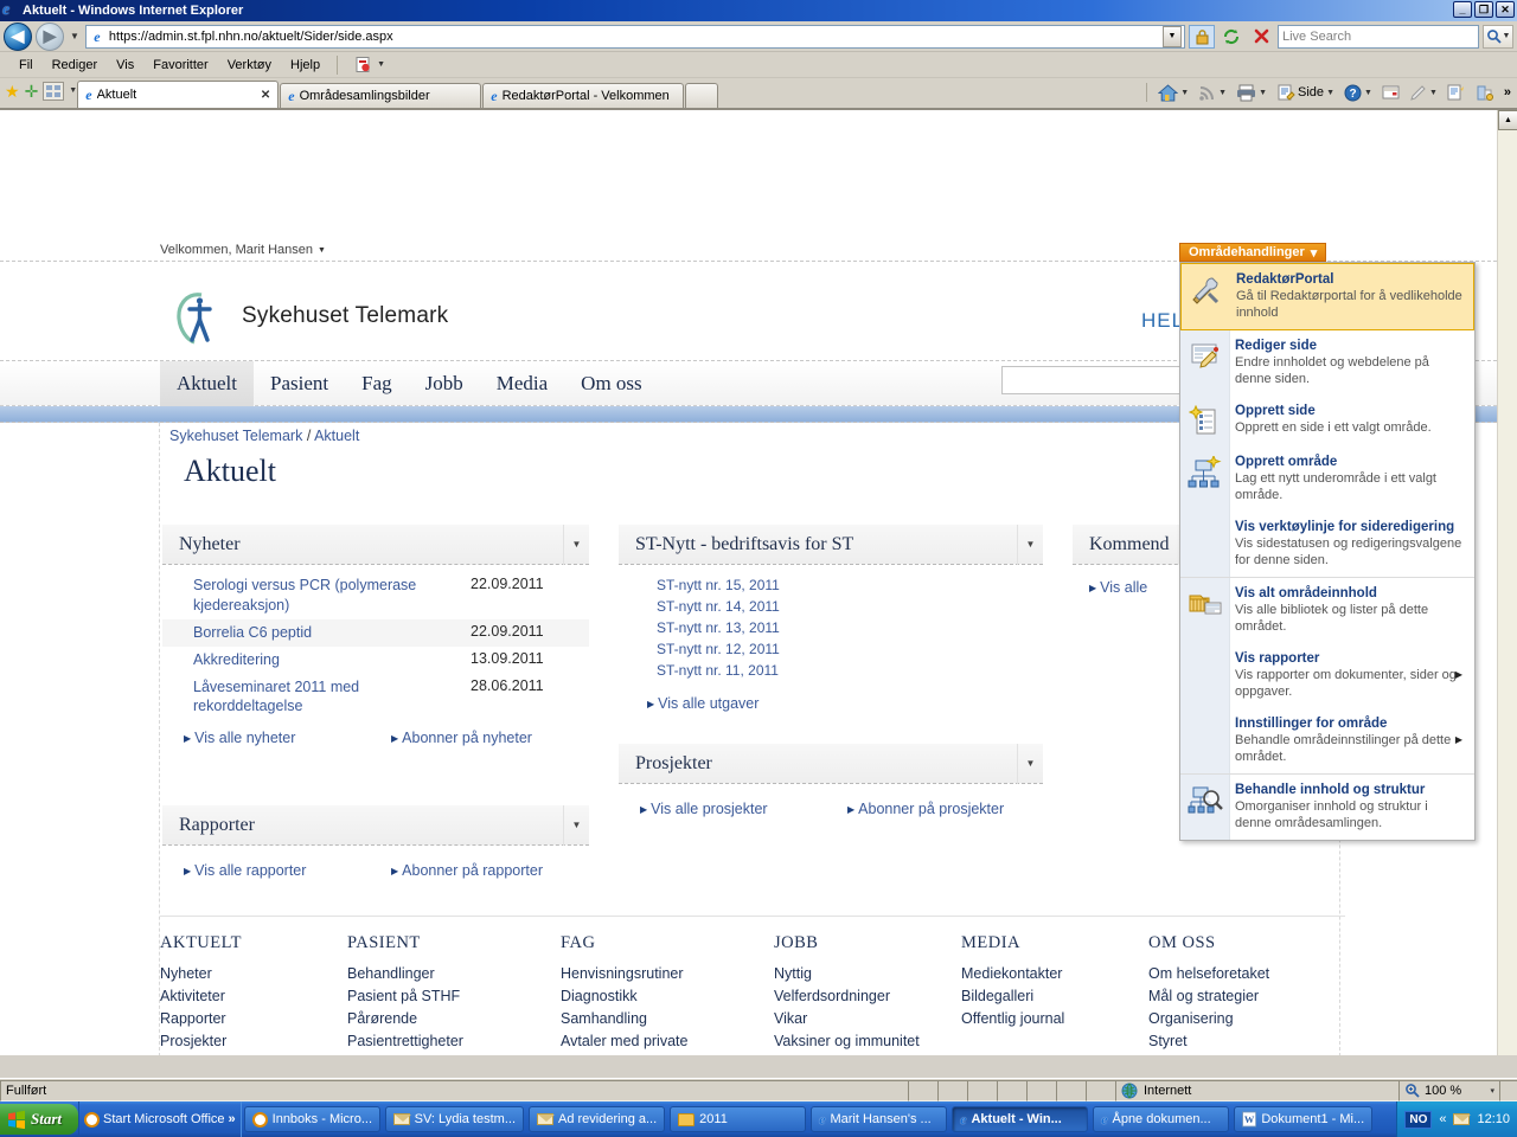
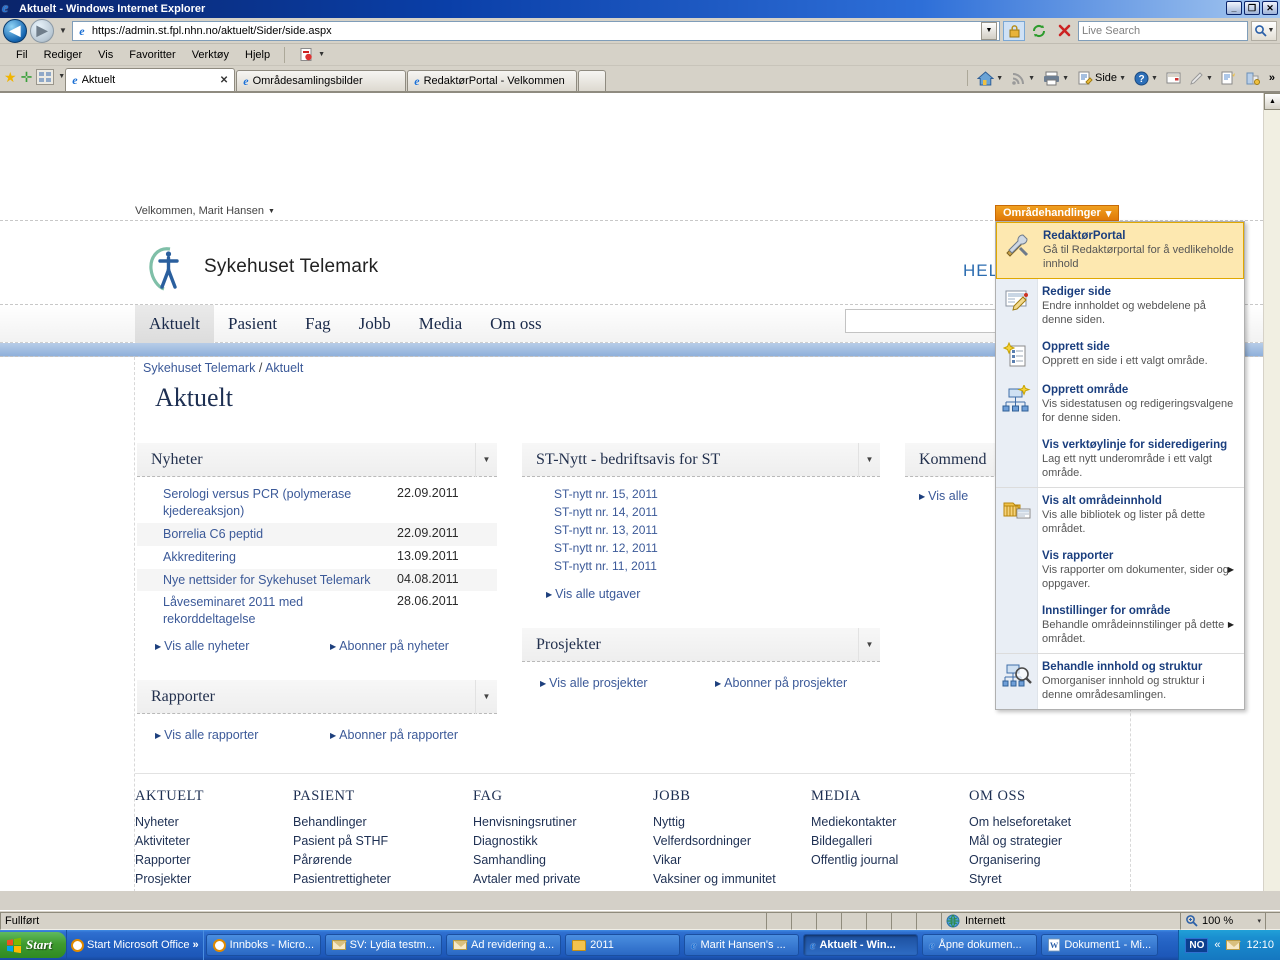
  e
  Aktuelt - Windows Internet Explorer
  _
  ❐
  ✕
  ◀
  ▶
  ▼
  e
  https://admin.st.fpl.nhn.no/aktuelt/Sider/side.aspx
  Live Search
  Fil
  Rediger
  Vis
  Favoritter
  Verktøy
  Hjelp
  ★
  ✛
  e
  Aktuelt
  ✕
  e
  Områdesamlingsbilder
  e
  RedaktørPortal - Velkommen
  Side
  ?
  »
  Velkommen, Marit Hansen
  Sykehuset Telemark
  HEL
  Aktuelt
  Pasient
  Fag
  Jobb
  Media
  Om oss
  Sykehuset Telemark / Aktuelt
  Aktuelt
  Nyheter
  ▼
  Serologi versus PCR (polymerase kjedereaksjon)
  22.09.2011
  Borrelia C6 peptid
  22.09.2011
  Akkreditering
  13.09.2011
+ Nye nettsider for Sykehuset Telemark
+ 04.08.2011
  Låveseminaret 2011 med rekorddeltagelse
  28.06.2011
  ▶
  Vis alle nyheter
  ▶
  Abonner på nyheter
  Rapporter
  ▼
  ▶
  Vis alle rapporter
  ▶
  Abonner på rapporter
  ST-Nytt - bedriftsavis for ST
  ▼
  ST-nytt nr. 15, 2011
  ST-nytt nr. 14, 2011
  ST-nytt nr. 13, 2011
  ST-nytt nr. 12, 2011
  ST-nytt nr. 11, 2011
  ▶
  Vis alle utgaver
  Prosjekter
  ▼
  ▶
  Vis alle prosjekter
  ▶
  Abonner på prosjekter
  Kommend
  ▶
  Vis alle
  AKTUELT
  Nyheter
  Aktiviteter
  Rapporter
  Prosjekter
  PASIENT
  Behandlinger
  Pasient på STHF
  Pårørende
  Pasientrettigheter
  FAG
  Henvisningsrutiner
  Diagnostikk
  Samhandling
  Avtaler med private
  JOBB
  Nyttig
  Velferdsordninger
  Vikar
  Vaksiner og immunitet
  MEDIA
  Mediekontakter
  Bildegalleri
  Offentlig journal
  OM OSS
  Om helseforetaket
  Mål og strategier
  Organisering
  Styret
  Områdehandlinger
  ▾
  RedaktørPortal
  Gå til Redaktørportal for å vedlikeholde innhold
  Rediger side
  Endre innholdet og webdelene på denne siden.
  Opprett side
  Opprett en side i ett valgt område.
  Opprett område
- Lag ett nytt underområde i ett valgt område.
+ Vis sidestatusen og redigeringsvalgene for denne siden.
  Vis verktøylinje for sideredigering
- Vis sidestatusen og redigeringsvalgene for denne siden.
+ Lag ett nytt underområde i ett valgt område.
  Vis alt områdeinnhold
  Vis alle bibliotek og lister på dette området.
  Vis rapporter
  Vis rapporter om dokumenter, sider og oppgaver.
  ▶
  Innstillinger for område
  Behandle områdeinnstilinger på dette området.
  ▶
  Behandle innhold og struktur
  Omorganiser innhold og struktur i denne områdesamlingen.
  Fullført
  Internett
  100 %
  Start
  Start Microsoft Office
  »
  Innboks - Micro...
  SV: Lydia testm...
  Ad revidering a...
  2011
  e
  Marit Hansen's ...
  e
  Aktuelt - Win...
  e
  Åpne dokumen...
  W
  Dokument1 - Mi...
  NO
  «
  12:10
